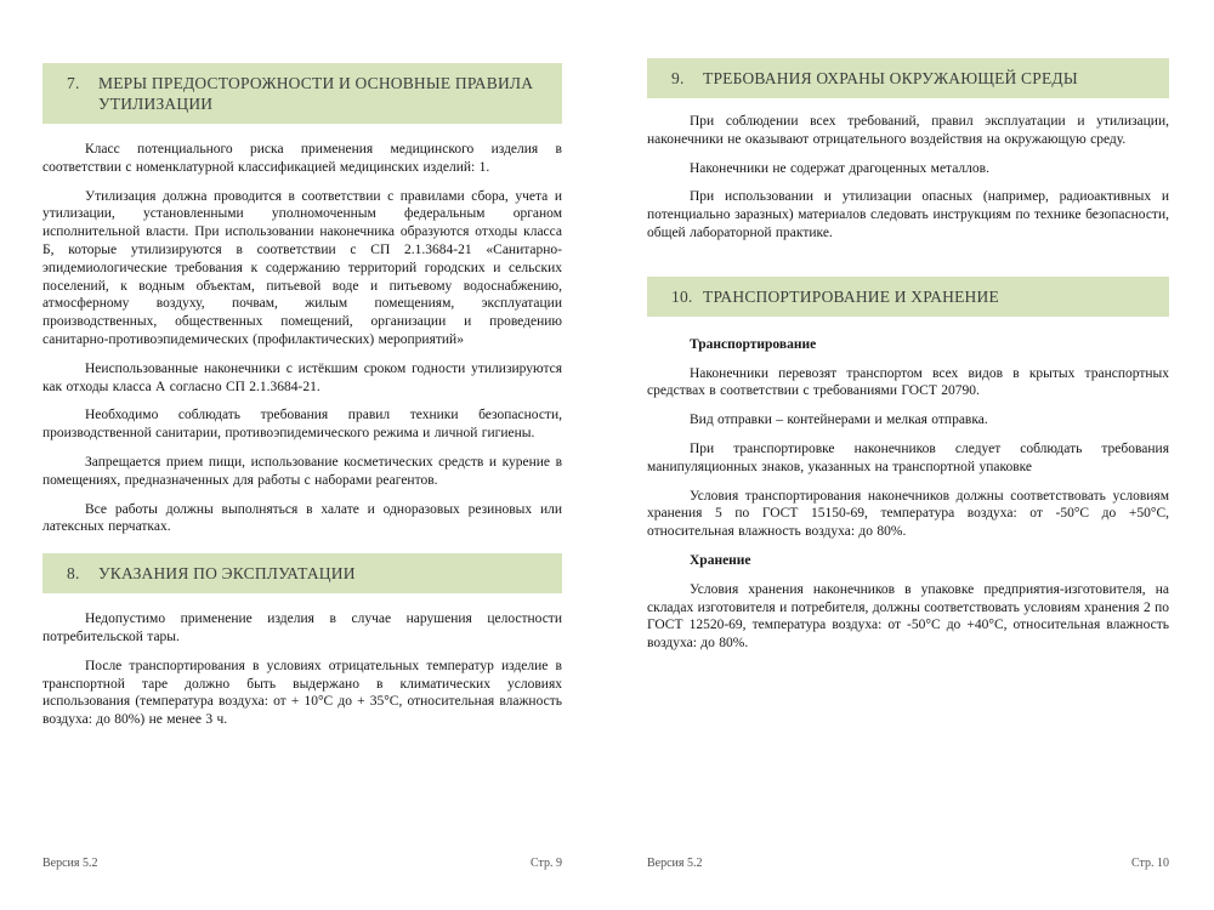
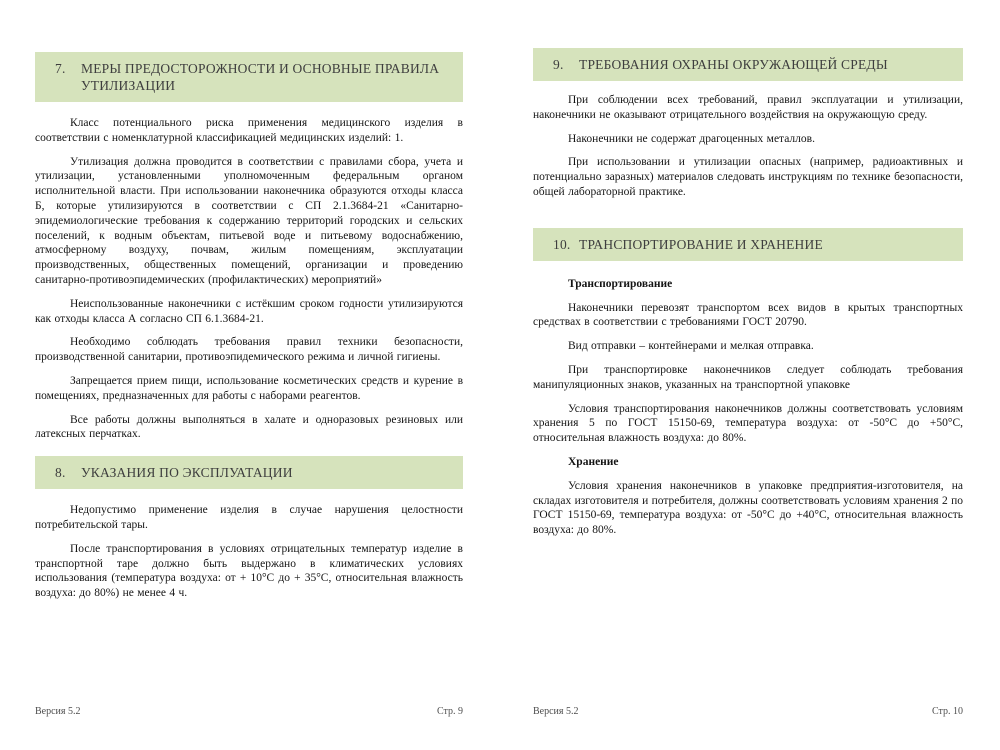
  7.
  МЕРЫ ПРЕДОСТОРОЖНОСТИ И ОСНОВНЫЕ ПРАВИЛА УТИЛИЗАЦИИ
  Класс потенциального риска применения медицинского изделия в соответствии с номенклатурной классификацией медицинских изделий: 1.
  Утилизация должна проводится в соответствии с правилами сбора, учета и утилизации, установленными уполномоченным федеральным органом исполнительной власти. При использовании наконечника образуются отходы класса Б, которые утилизируются в соответствии с СП 2.1.3684-21 «Санитарно-эпидемиологические требования к содержанию территорий городских и сельских поселений, к водным объектам, питьевой воде и питьевому водоснабжению, атмосферному воздуху, почвам, жилым помещениям, эксплуатации производственных, общественных помещений, организации и проведению санитарно-противоэпидемических (профилактических) мероприятий»
- Неиспользованные наконечники с истёкшим сроком годности утилизируются как отходы класса А согласно СП 2.1.3684-21.
+ Неиспользованные наконечники с истёкшим сроком годности утилизируются как отходы класса А согласно СП 6.1.3684-21.
  Необходимо соблюдать требования правил техники безопасности, производственной санитарии, противоэпидемического режима и личной гигиены.
  Запрещается прием пищи, использование косметических средств и курение в помещениях, предназначенных для работы с наборами реагентов.
  Все работы должны выполняться в халате и одноразовых резиновых или латексных перчатках.
  8.
  УКАЗАНИЯ ПО ЭКСПЛУАТАЦИИ
  Недопустимо применение изделия в случае нарушения целостности потребительской тары.
- После транспортирования в условиях отрицательных температур изделие в транспортной таре должно быть выдержано в климатических условиях использования (температура воздуха: от + 10°С до + 35°С, относительная влажность воздуха: до 80%) не менее 3 ч.
+ После транспортирования в условиях отрицательных температур изделие в транспортной таре должно быть выдержано в климатических условиях использования (температура воздуха: от + 10°С до + 35°С, относительная влажность воздуха: до 80%) не менее 4 ч.
  9.
  ТРЕБОВАНИЯ ОХРАНЫ ОКРУЖАЮЩЕЙ СРЕДЫ
  При соблюдении всех требований, правил эксплуатации и утилизации, наконечники не оказывают отрицательного воздействия на окружающую среду.
  Наконечники не содержат драгоценных металлов.
  При использовании и утилизации опасных (например, радиоактивных и потенциально заразных) материалов следовать инструкциям по технике безопасности, общей лабораторной практике.
  10.
  ТРАНСПОРТИРОВАНИЕ И ХРАНЕНИЕ
  Транспортирование
  Наконечники перевозят транспортом всех видов в крытых транспортных средствах в соответствии с требованиями ГОСТ 20790.
  Вид отправки – контейнерами и мелкая отправка.
  При транспортировке наконечников следует соблюдать требования манипуляционных знаков, указанных на транспортной упаковке
  Условия транспортирования наконечников должны соответствовать условиям хранения 5 по ГОСТ 15150-69, температура воздуха: от -50°С до +50°С, относительная влажность воздуха: до 80%.
  Хранение
- Условия хранения наконечников в упаковке предприятия-изготовителя, на складах изготовителя и потребителя, должны соответствовать условиям хранения 2 по ГОСТ 12520-69, температура воздуха: от -50°С до +40°С, относительная влажность воздуха: до 80%.
+ Условия хранения наконечников в упаковке предприятия-изготовителя, на складах изготовителя и потребителя, должны соответствовать условиям хранения 2 по ГОСТ 15150-69, температура воздуха: от -50°С до +40°С, относительная влажность воздуха: до 80%.
  Версия 5.2
  Стр. 9
  Версия 5.2
  Стр. 10
